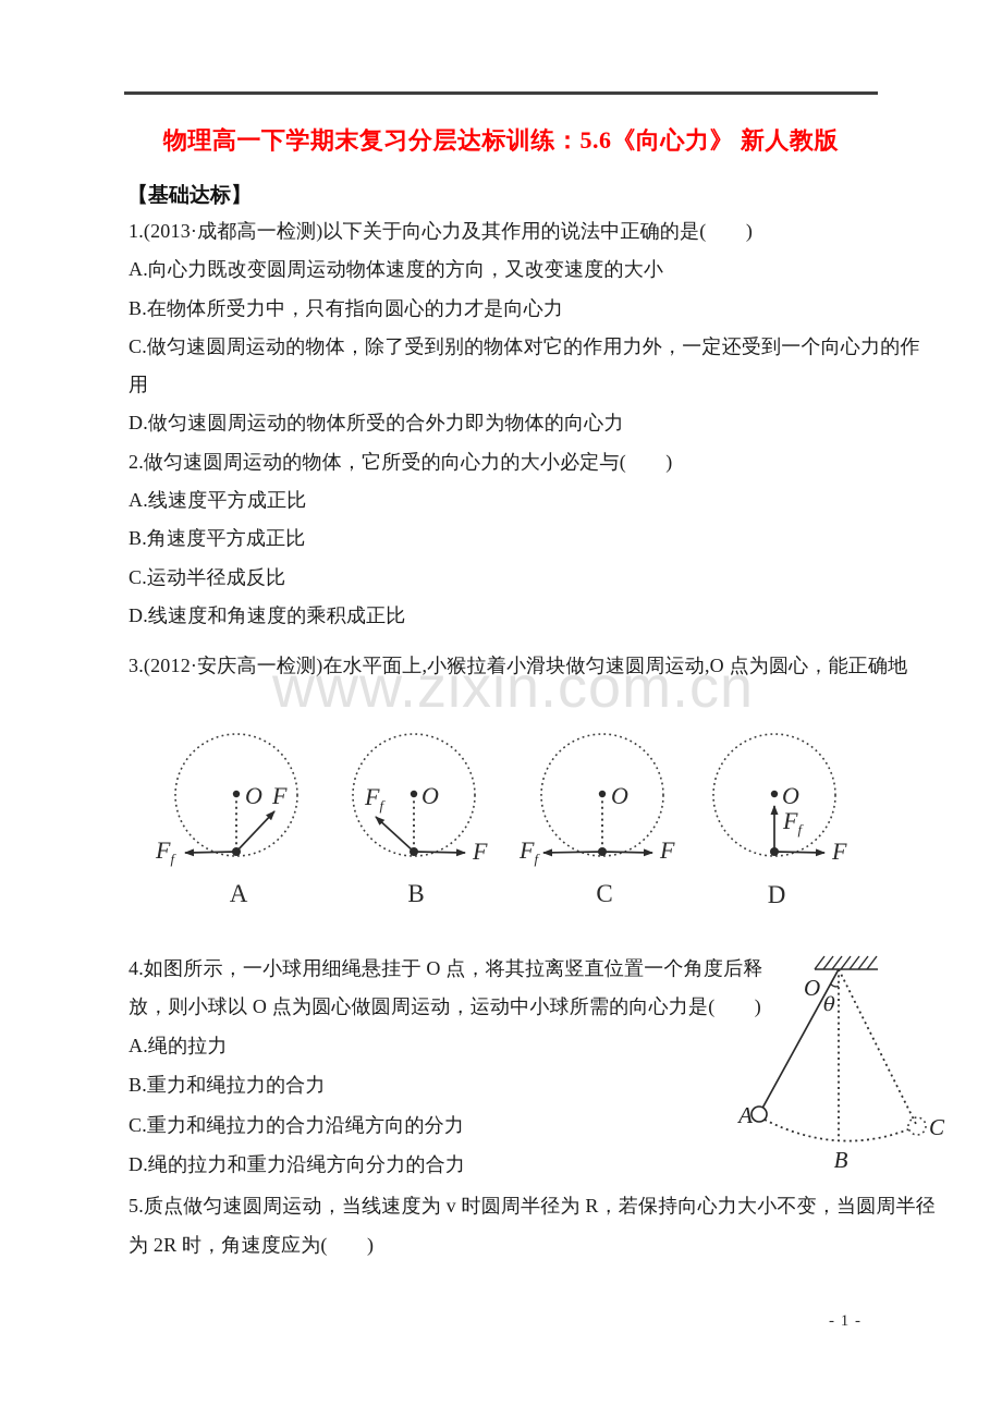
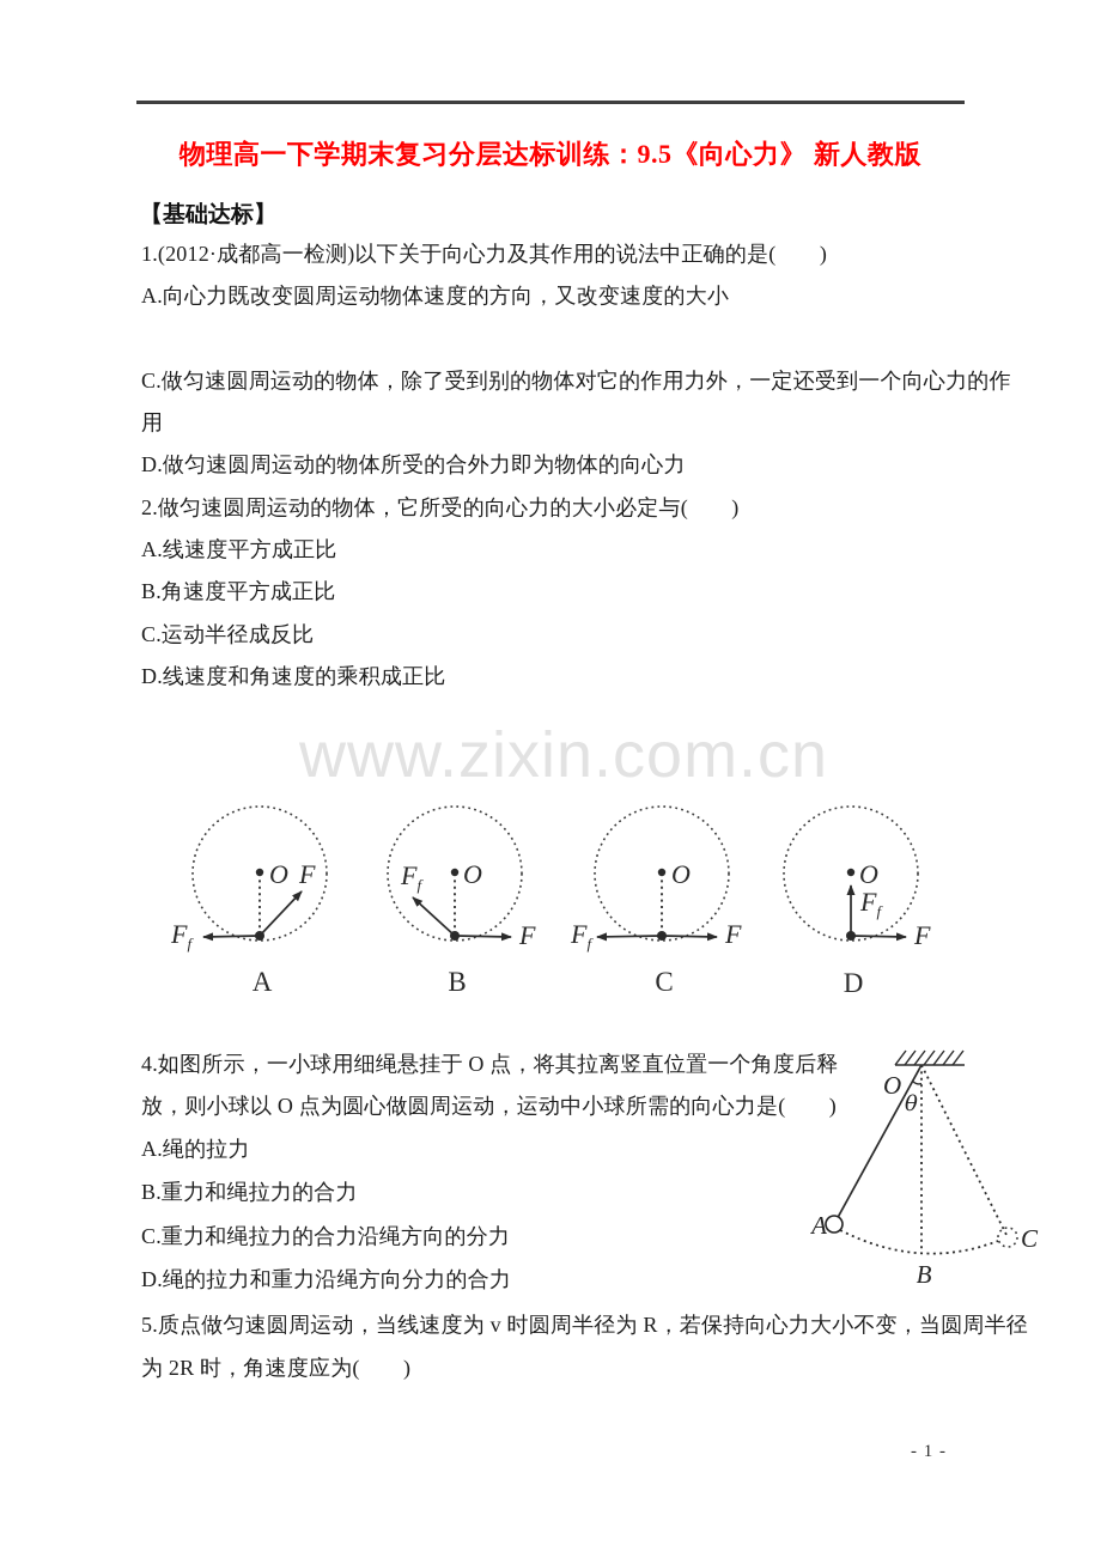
- 物理高一下学期末复习分层达标训练：5.6《向心力》 新人教版
+ 物理高一下学期末复习分层达标训练：9.5《向心力》 新人教版
  www.zixin.com.cn
  【基础达标】
- 1.(2013·成都高一检测)以下关于向心力及其作用的说法中正确的是( )
+ 1.(2012·成都高一检测)以下关于向心力及其作用的说法中正确的是( )
  A.向心力既改变圆周运动物体速度的方向，又改变速度的大小
- B.在物体所受力中，只有指向圆心的力才是向心力
  C.做匀速圆周运动的物体，除了受到别的物体对它的作用力外，一定还受到一个向心力的作
  用
  D.做匀速圆周运动的物体所受的合外力即为物体的向心力
  2.做匀速圆周运动的物体，它所受的向心力的大小必定与( )
  A.线速度平方成正比
  B.角速度平方成正比
  C.运动半径成反比
  D.线速度和角速度的乘积成正比
- 3.(2012·安庆高一检测)在水平面上,小猴拉着小滑块做匀速圆周运动,O 点为圆心，能正确地
  O
  F
  Ff
  A
  O
  Ff
  F
  B
  O
  Ff
  F
  C
  O
  Ff
  F
  D
  4.如图所示，一小球用细绳悬挂于 O 点，将其拉离竖直位置一个角度后释
  放，则小球以 O 点为圆心做圆周运动，运动中小球所需的向心力是( )
  A.绳的拉力
  B.重力和绳拉力的合力
  C.重力和绳拉力的合力沿绳方向的分力
  D.绳的拉力和重力沿绳方向分力的合力
  O
  θ
  A
  B
  C
  5.质点做匀速圆周运动，当线速度为 v 时圆周半径为 R，若保持向心力大小不变，当圆周半径
  为 2R 时，角速度应为( )
  - 1 -
